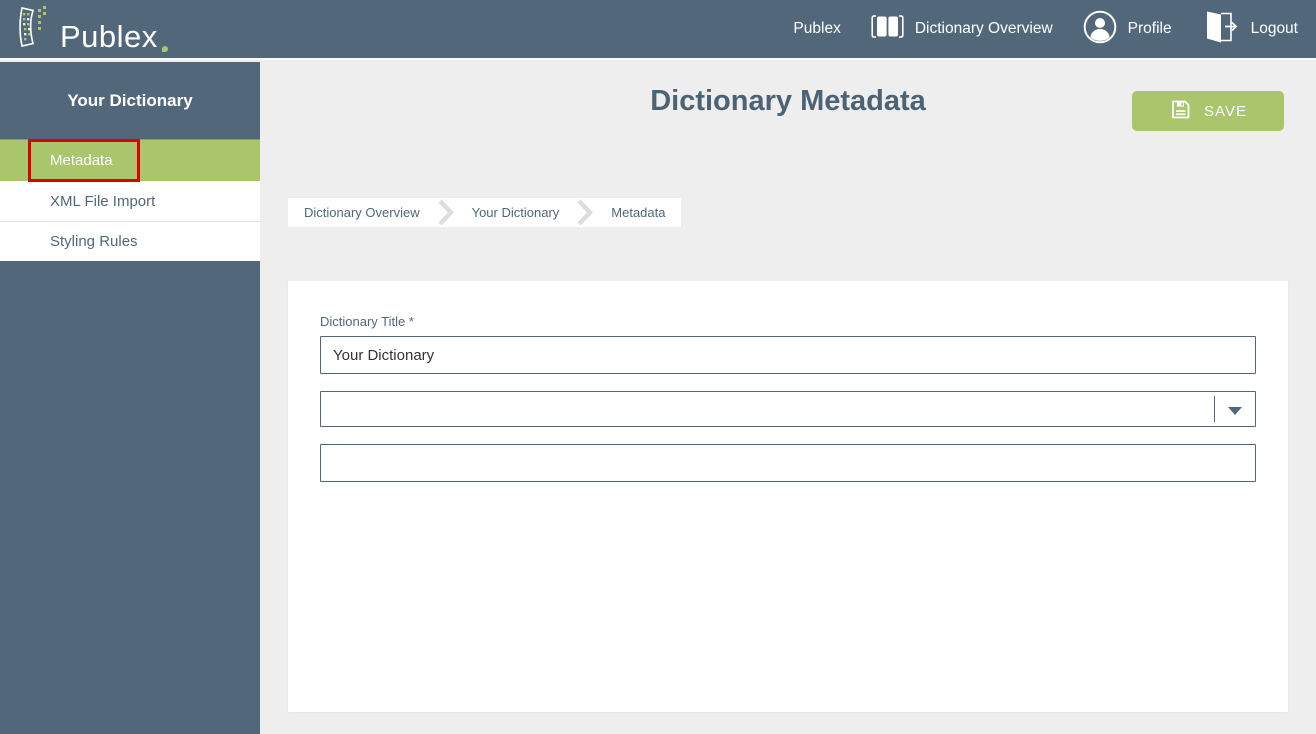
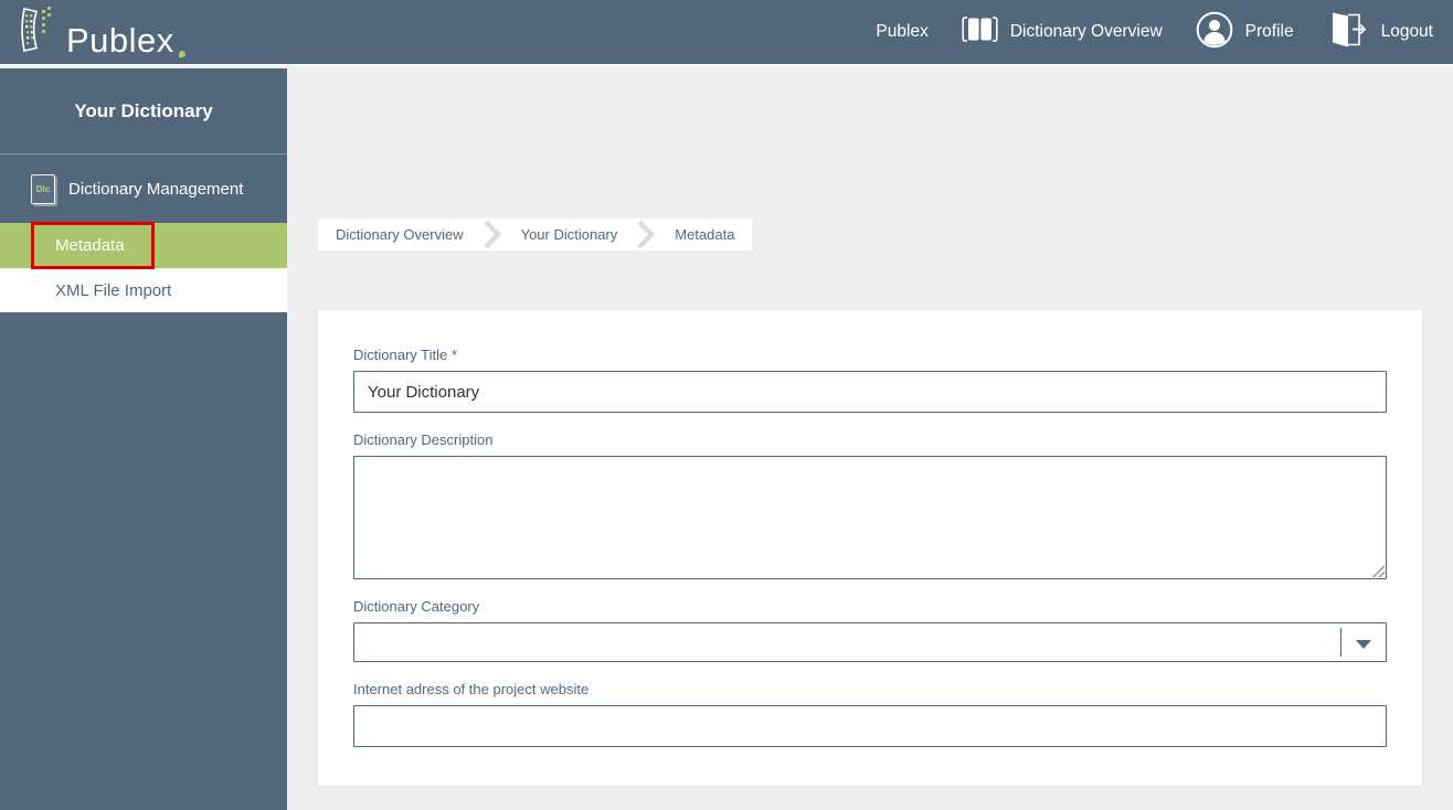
  Publex
  Publex
  Dictionary Overview
  Profile
  Logout
  Your Dictionary
+ Dic
+ Dictionary Management
  Metadata
  XML File Import
- Styling Rules
- Dictionary Metadata
- SAVE
  Dictionary Overview
  Your Dictionary
  Metadata
  Dictionary Title *
  Your Dictionary
+ Dictionary Description
+ Dictionary Category
+ Internet adress of the project website
